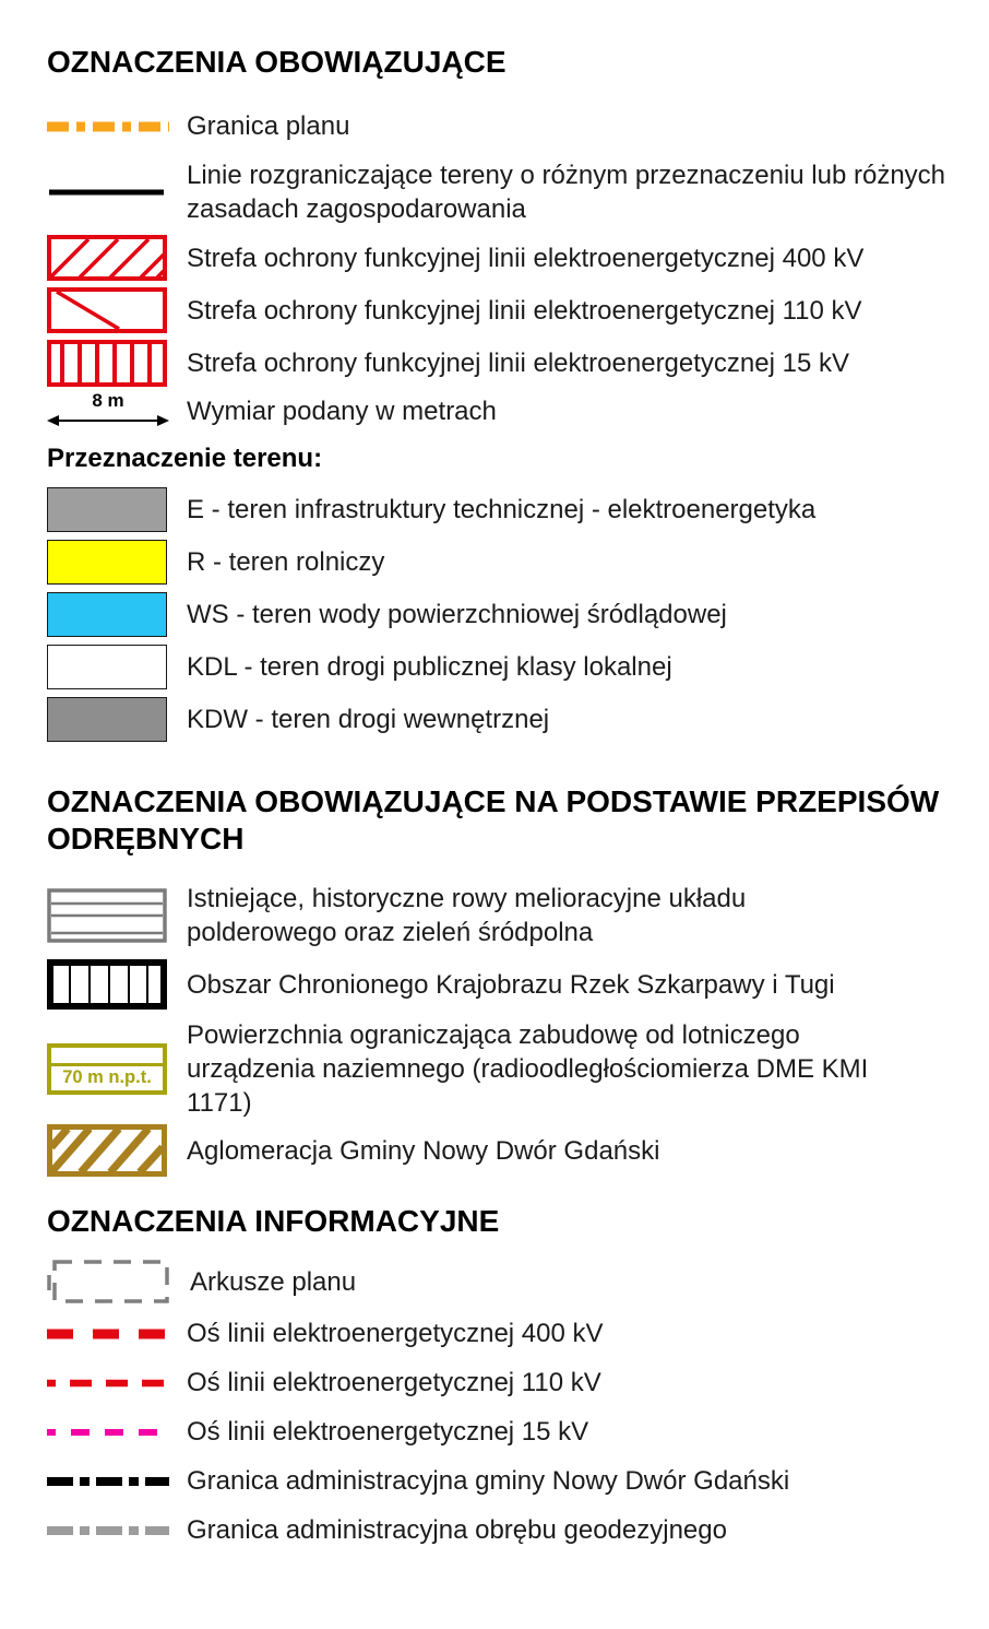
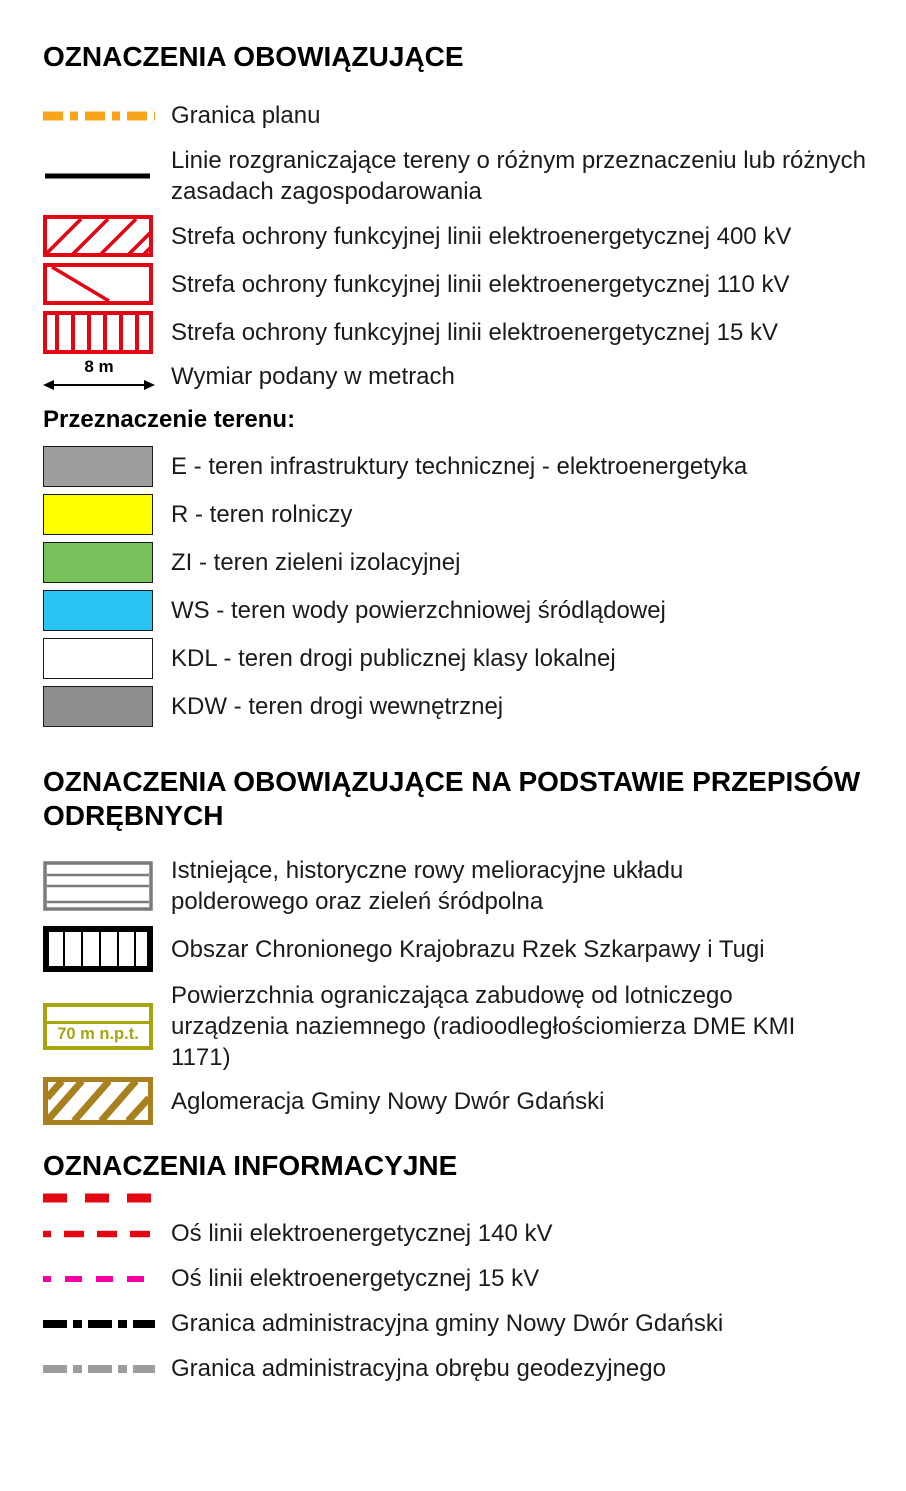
  OZNACZENIA OBOWIĄZUJĄCE
  Granica planu
  Linie rozgraniczające tereny o różnym przeznaczeniu lub różnych zasadach zagospodarowania
  Strefa ochrony funkcyjnej linii elektroenergetycznej 400 kV
  Strefa ochrony funkcyjnej linii elektroenergetycznej 110 kV
  Strefa ochrony funkcyjnej linii elektroenergetycznej 15 kV
  8 m
  Wymiar podany w metrach
  Przeznaczenie terenu:
  E - teren infrastruktury technicznej - elektroenergetyka
  R - teren rolniczy
+ ZI - teren zieleni izolacyjnej
  WS - teren wody powierzchniowej śródlądowej
  KDL - teren drogi publicznej klasy lokalnej
  KDW - teren drogi wewnętrznej
  OZNACZENIA OBOWIĄZUJĄCE NA PODSTAWIE PRZEPISÓW ODRĘBNYCH
  Istniejące, historyczne rowy melioracyjne układu polderowego oraz zieleń śródpolna
  Obszar Chronionego Krajobrazu Rzek Szkarpawy i Tugi
  70 m n.p.t.
  Powierzchnia ograniczająca zabudowę od lotniczego urządzenia naziemnego (radioodległościomierza DME KMI 1171)
  Aglomeracja Gminy Nowy Dwór Gdański
  OZNACZENIA INFORMACYJNE
- Arkusze planu
- Oś linii elektroenergetycznej 400 kV
- Oś linii elektroenergetycznej 110 kV
+ Oś linii elektroenergetycznej 140 kV
  Oś linii elektroenergetycznej 15 kV
  Granica administracyjna gminy Nowy Dwór Gdański
  Granica administracyjna obrębu geodezyjnego
